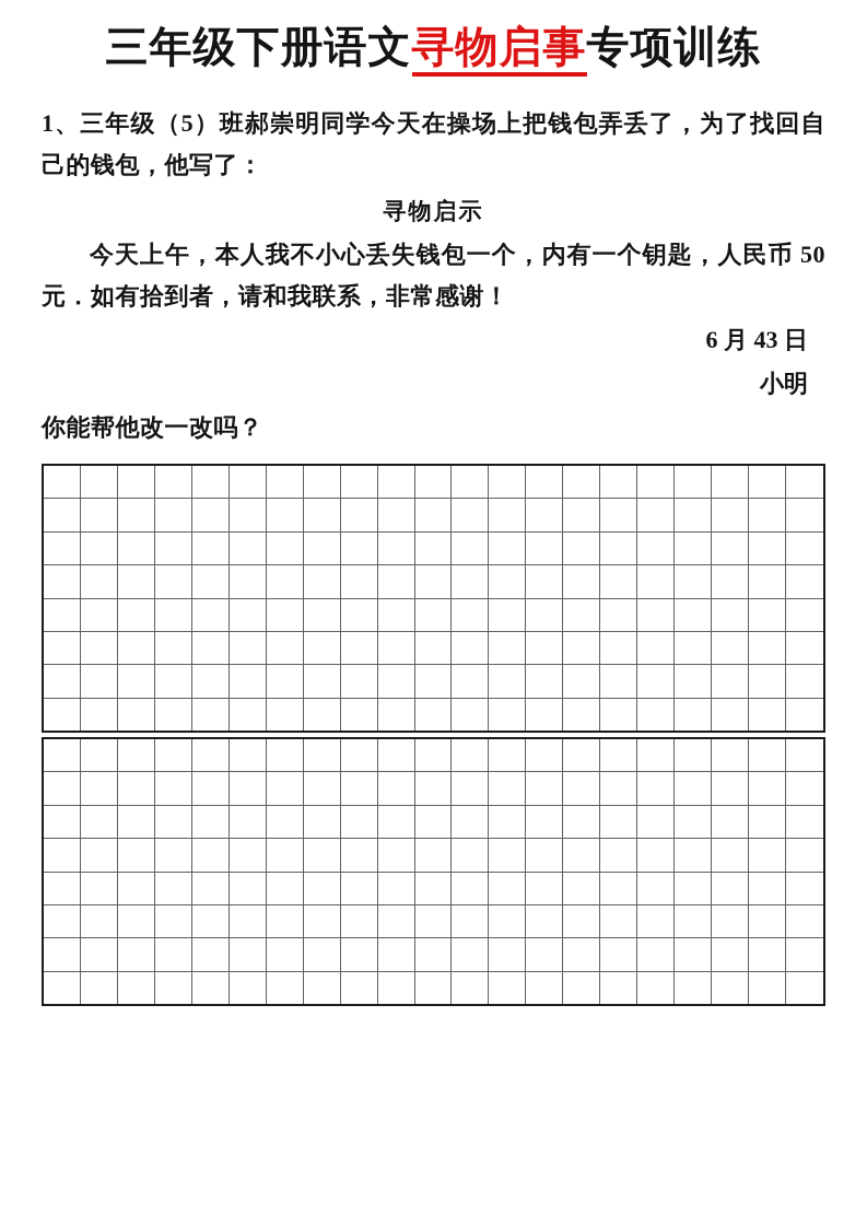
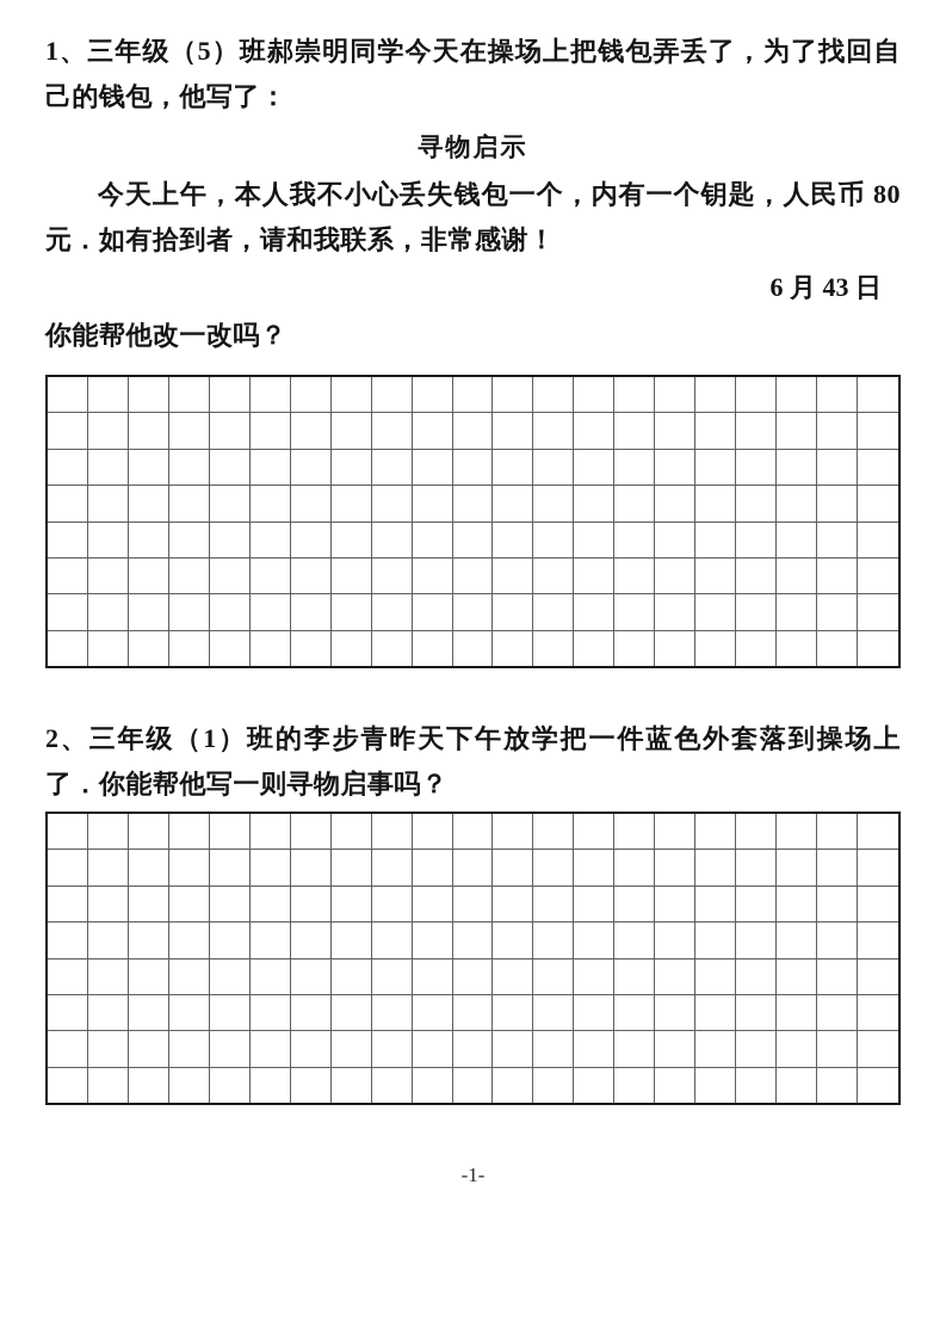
- 三年级下册语文寻物启事专项训练
  1、三年级（5）班郝崇明同学今天在操场上把钱包弄丢了，为了找回自己的钱包，他写了：
  寻物启示
- 今天上午，本人我不小心丢失钱包一个，内有一个钥匙，人民币 50 元．如有拾到者，请和我联系，非常感谢！
+ 今天上午，本人我不小心丢失钱包一个，内有一个钥匙，人民币 80 元．如有拾到者，请和我联系，非常感谢！
  6 月 43 日
- 小明
  你能帮他改一改吗？
+ 2、三年级（1）班的李步青昨天下午放学把一件蓝色外套落到操场上了．你能帮他写一则寻物启事吗？
+ -1-
